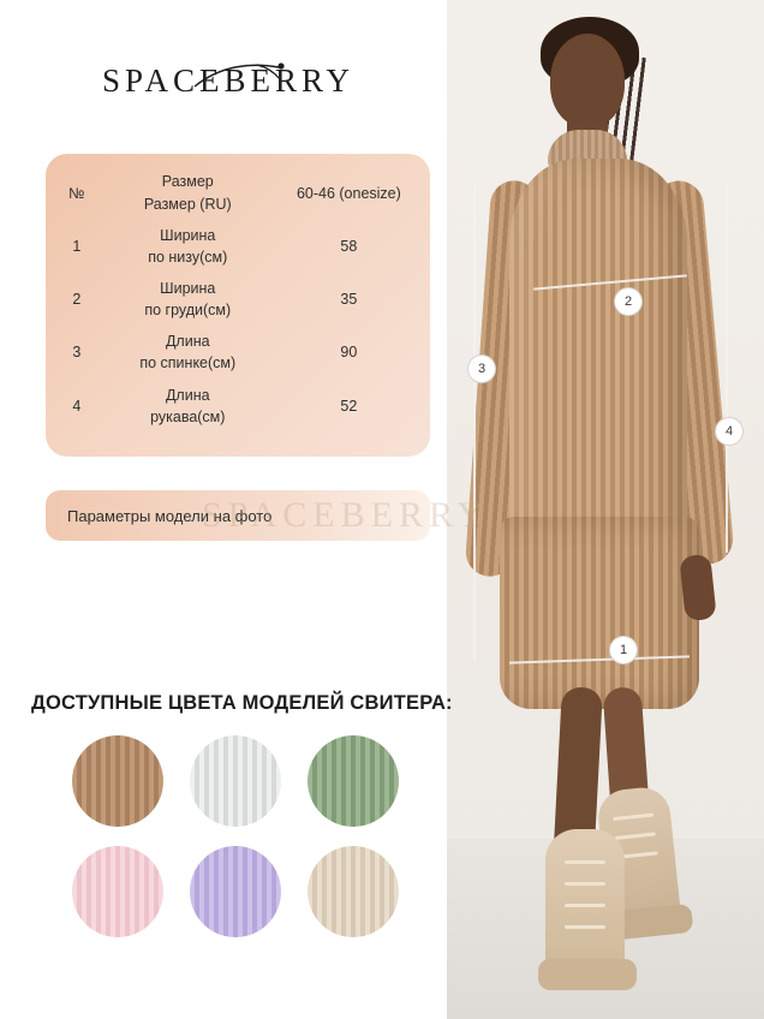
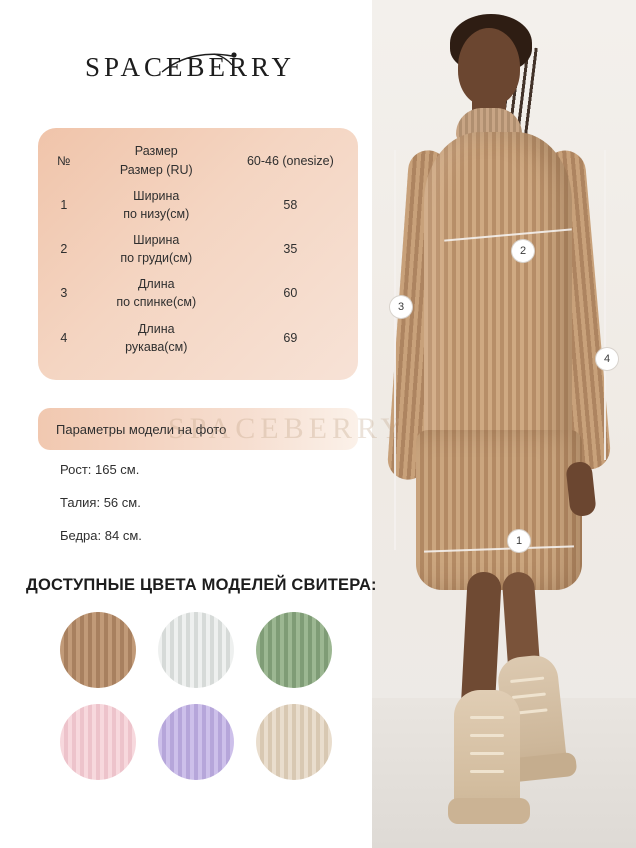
  2
  3
  4
  1
  SPACEBERRY
  №	Размер Размер (RU)	60-46 (onesize)
  1	Ширина по низу(см)	58
  2	Ширина по груди(см)	35
- 3	Длина по спинке(см)	90
+ 3	Длина по спинке(см)	60
- 4	Длина рукава(см)	52
+ 4	Длина рукава(см)	69
  Параметры модели на фото
  SPACEBERRY
+ Рост: 165 см.
+ Талия: 56 см.
+ Бедра: 84 см.
  ДОСТУПНЫЕ ЦВЕТА МОДЕЛЕЙ СВИТЕРА:
